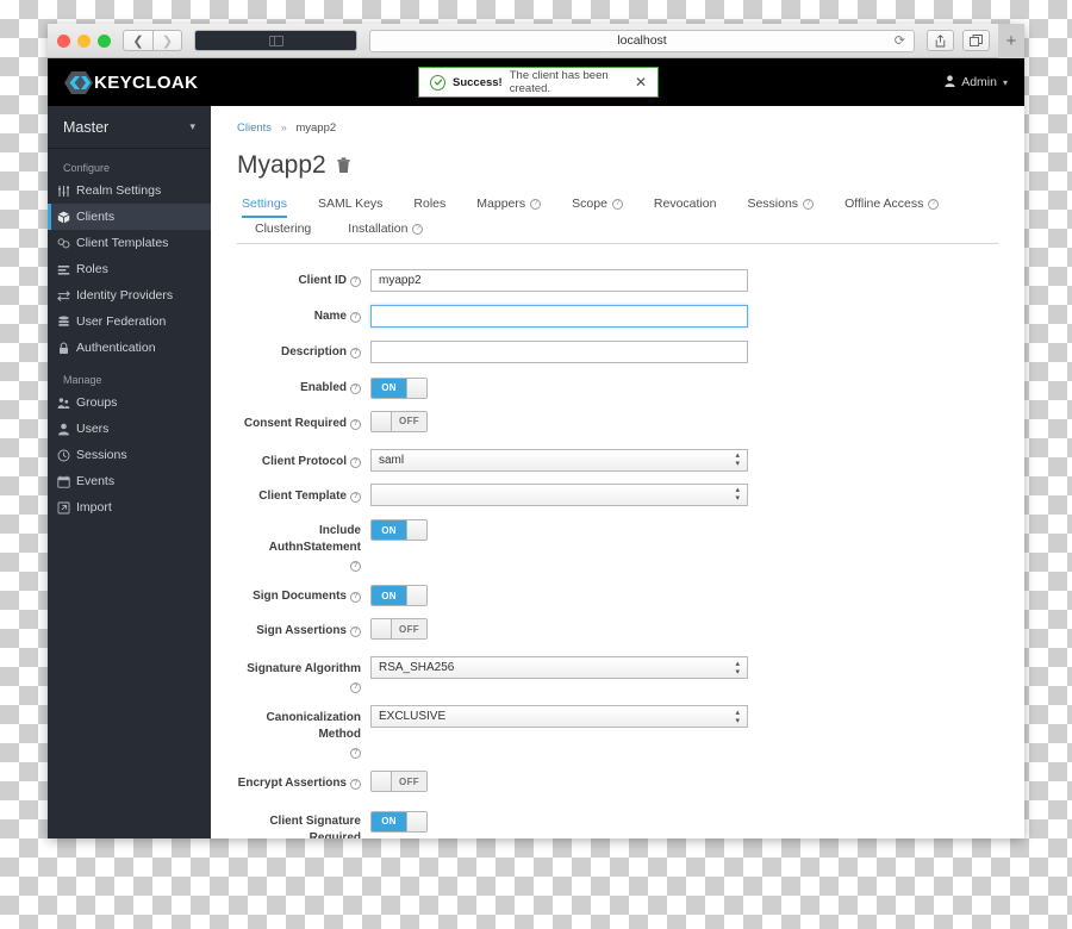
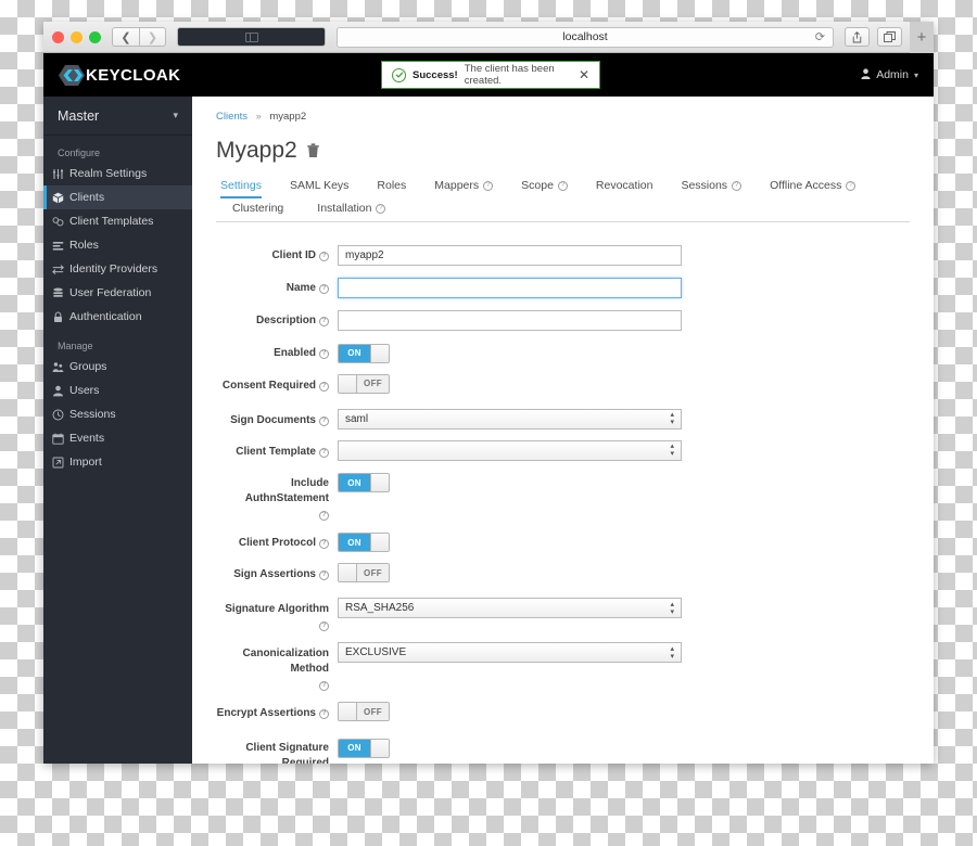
  ❮
  ❯
  localhost
  ⟳
  +
  KEYCLOAK
  Admin
  ▾
  Success!
  The client has been created.
  ✕
  Master
  ▾
  Configure
  Realm Settings
  Clients
  Client Templates
  Roles
  Identity Providers
  User Federation
  Authentication
  Manage
  Groups
  Users
  Sessions
  Events
  Import
  Clients » myapp2
  Myapp2
  Settings
  SAML Keys
  Roles
  Mappers
  Scope
  Revocation
  Sessions
  Offline Access
  Clustering
  Installation
  Client ID
  myapp2
  Name
  Description
  Enabled
  ON
  Consent Required
  OFF
- Client Protocol
+ Sign Documents
  saml
  Client Template
  Include AuthnStatement
  ON
- Sign Documents
+ Client Protocol
  ON
  Sign Assertions
  OFF
  Signature Algorithm
  RSA_SHA256
  Canonicalization Method
  EXCLUSIVE
  Encrypt Assertions
  OFF
  Client Signature Required
  ON
